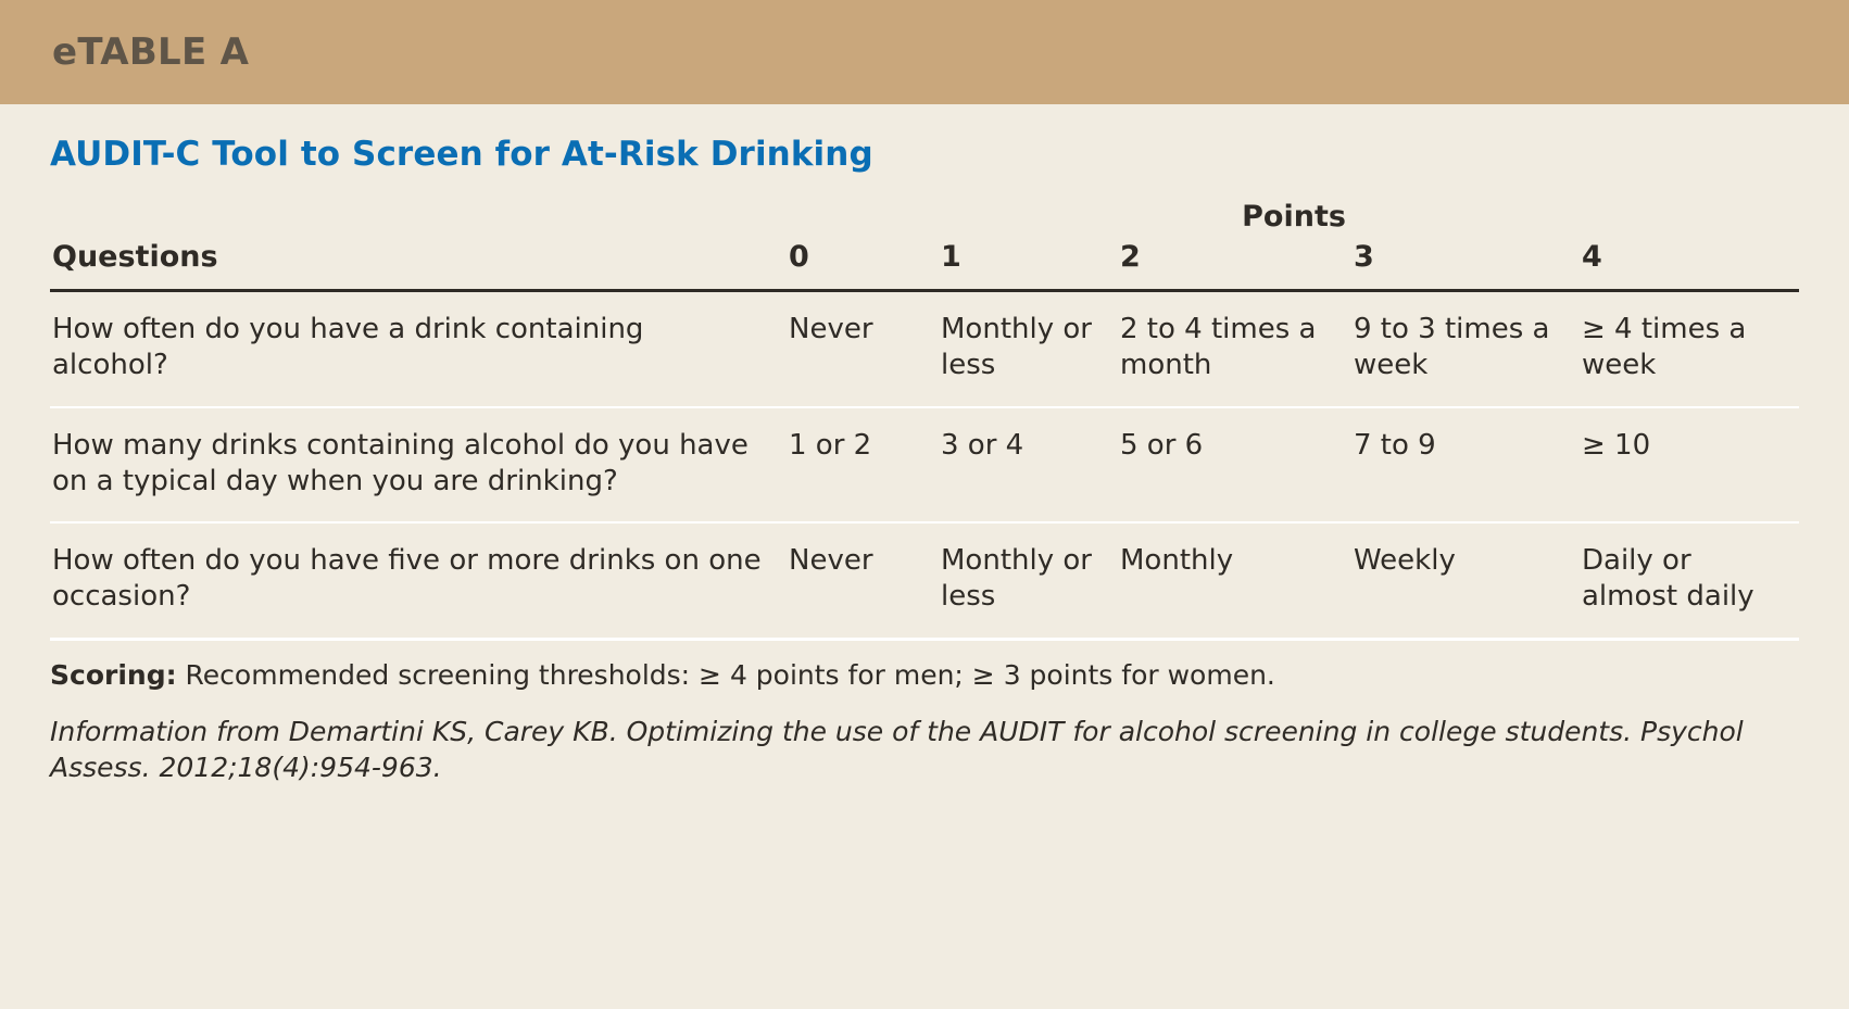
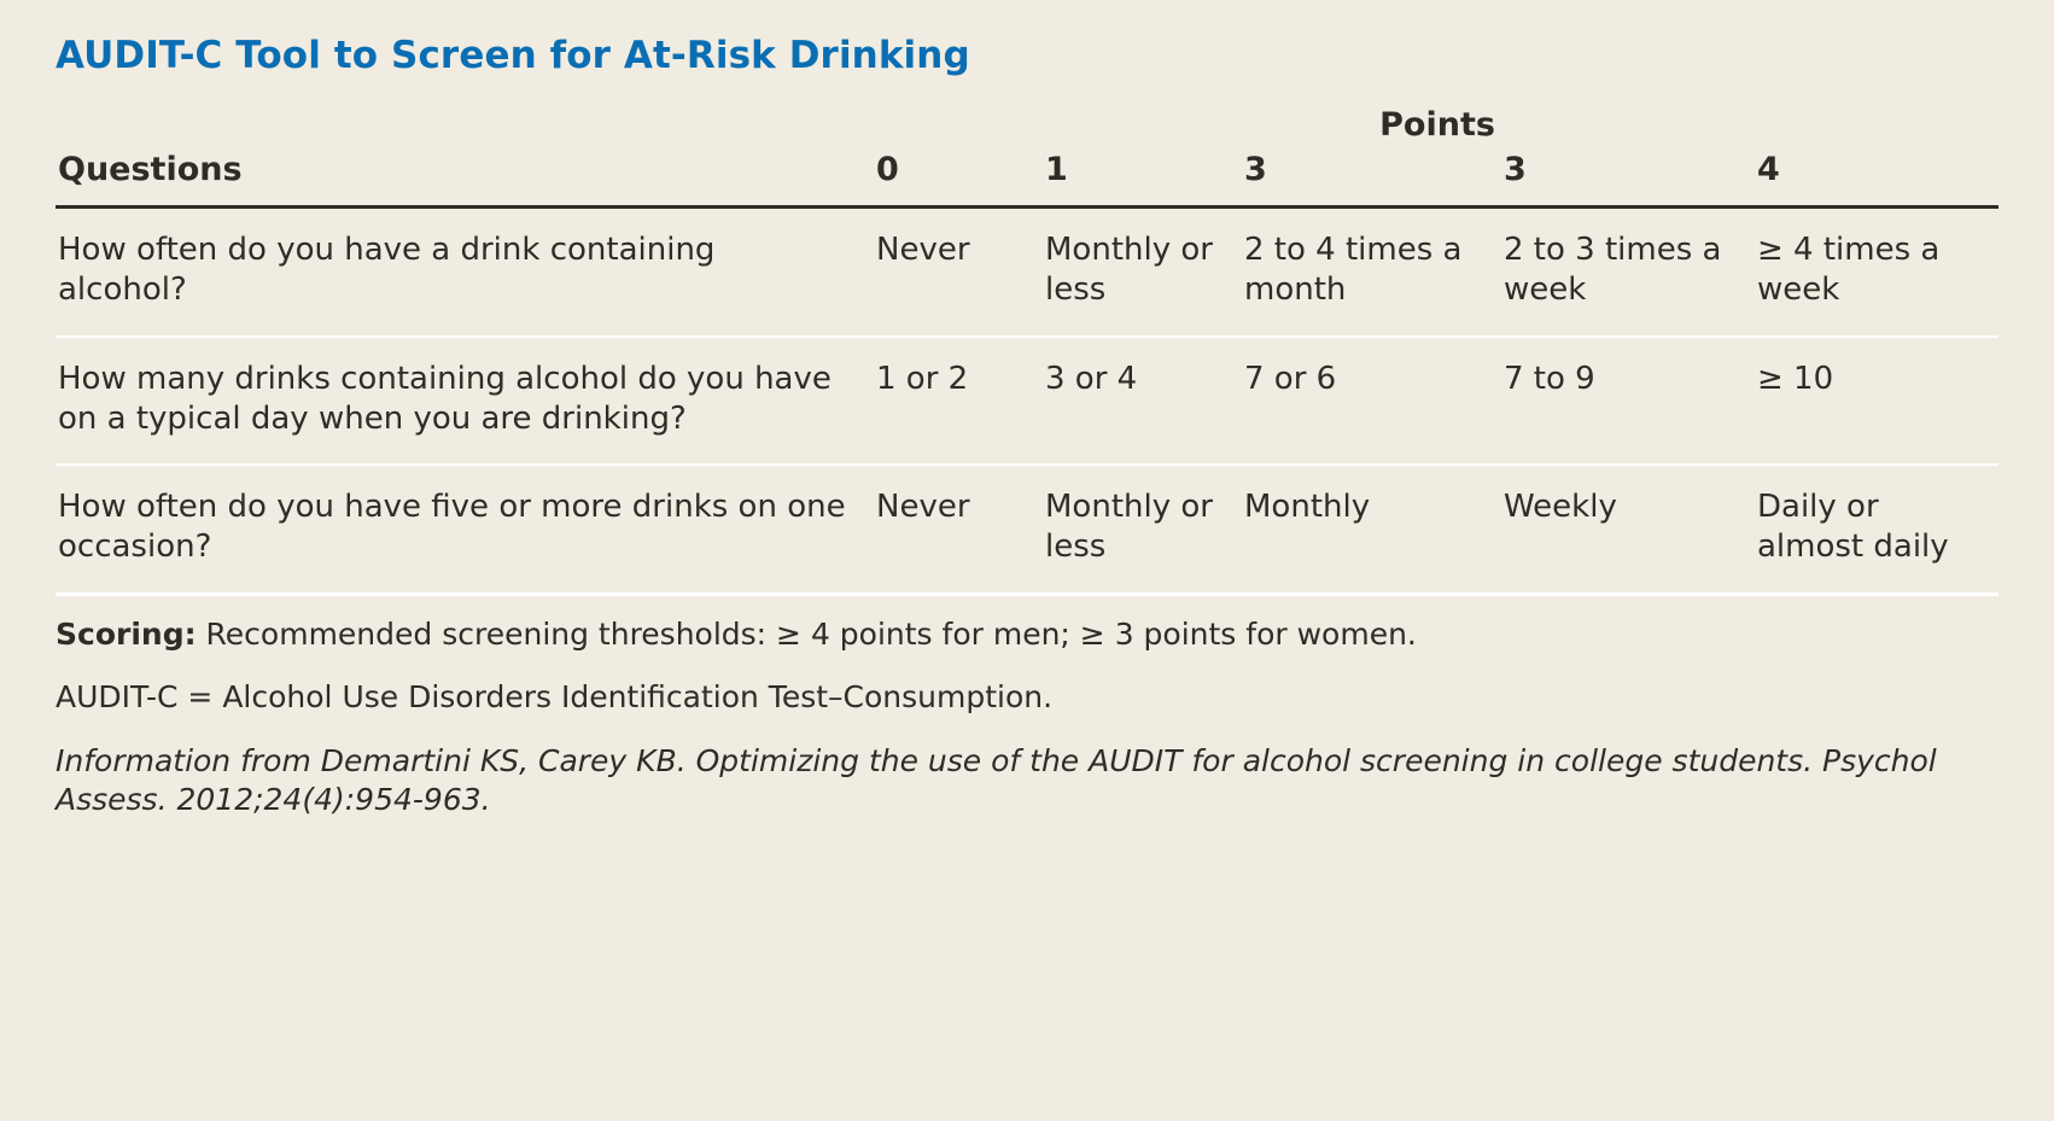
- eTABLE A
  AUDIT-C Tool to Screen for At-Risk Drinking
  	Points
- Questions	0	1	2	3	4
+ Questions	0	1	3	3	4
- How often do you have a drink containing alcohol?	Never	Monthly or less	2 to 4 times a month	9 to 3 times a week	≥ 4 times a week
+ How often do you have a drink containing alcohol?	Never	Monthly or less	2 to 4 times a month	2 to 3 times a week	≥ 4 times a week
- How many drinks containing alcohol do you have on a typical day when you are drinking?	1 or 2	3 or 4	5 or 6	7 to 9	≥ 10
+ How many drinks containing alcohol do you have on a typical day when you are drinking?	1 or 2	3 or 4	7 or 6	7 to 9	≥ 10
  How often do you have five or more drinks on one occasion?	Never	Monthly or less	Monthly	Weekly	Daily or almost daily
  Scoring: Recommended screening thresholds: ≥ 4 points for men; ≥ 3 points for women.
+ AUDIT-C = Alcohol Use Disorders Identification Test–Consumption.
- Information from Demartini KS, Carey KB. Optimizing the use of the AUDIT for alcohol screening in college students. Psychol Assess. 2012;18(4):954-963.
+ Information from Demartini KS, Carey KB. Optimizing the use of the AUDIT for alcohol screening in college students. Psychol Assess. 2012;24(4):954-963.
